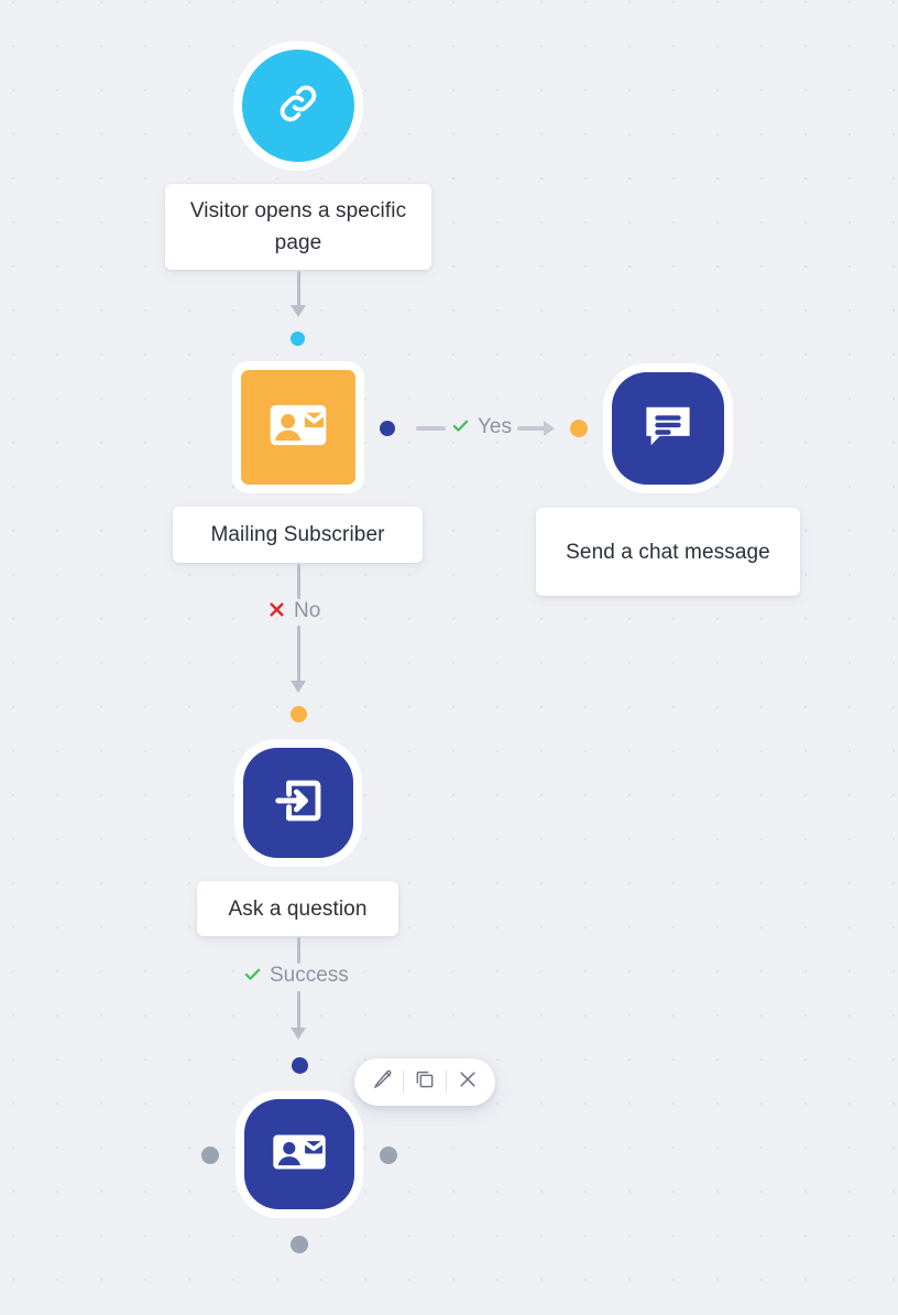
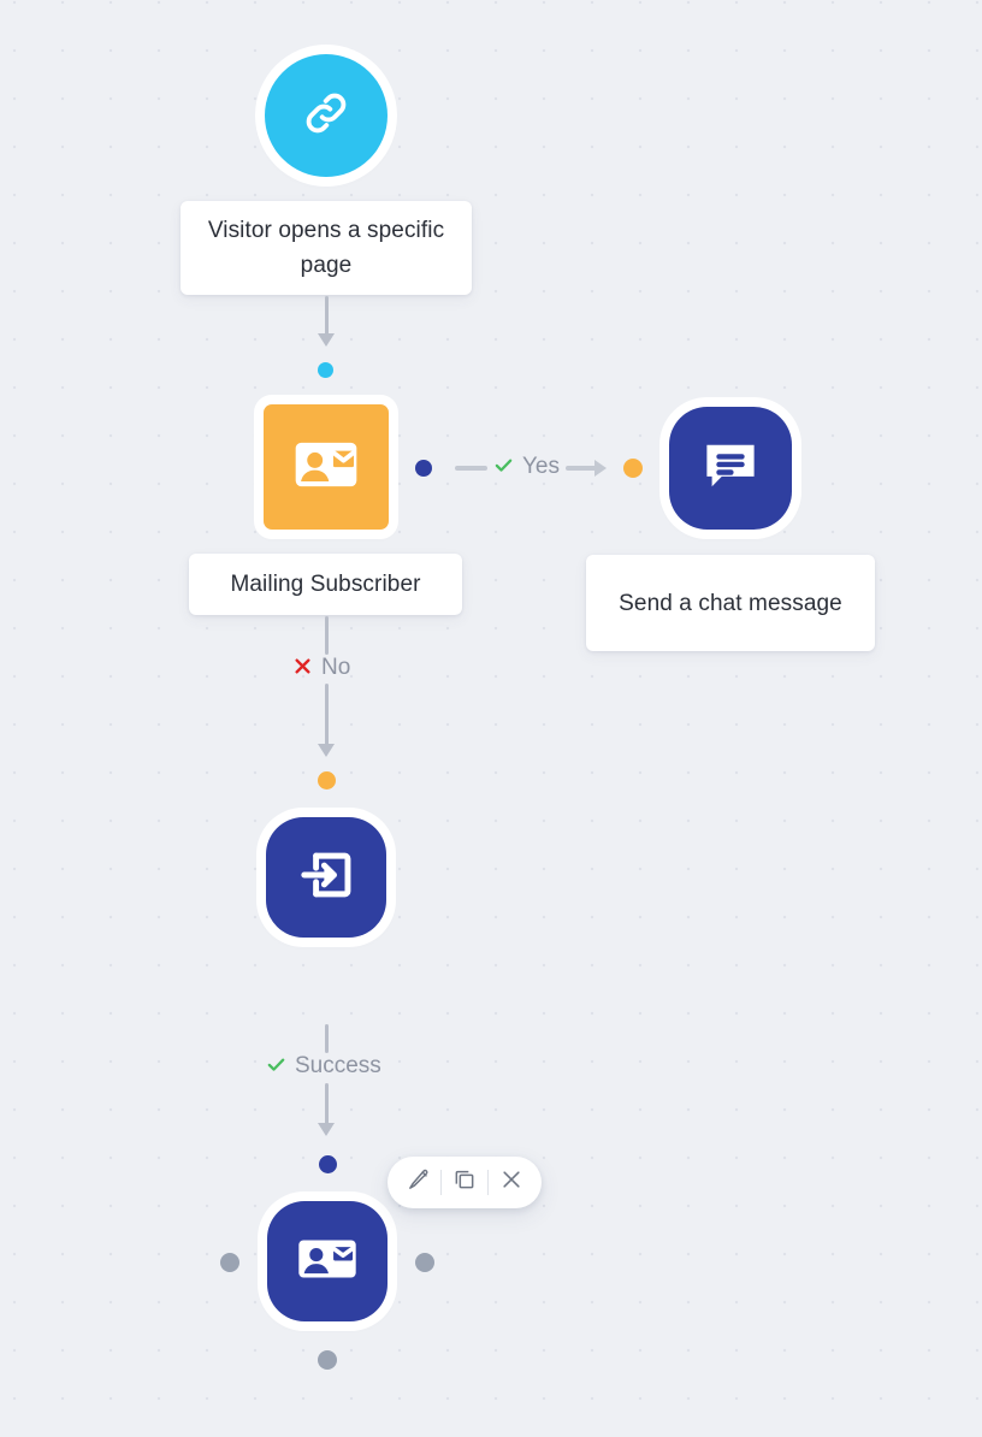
  Visitor opens a specific page
  Mailing Subscriber
  Yes
  Send a chat message
  No
- Ask a question
  Success
